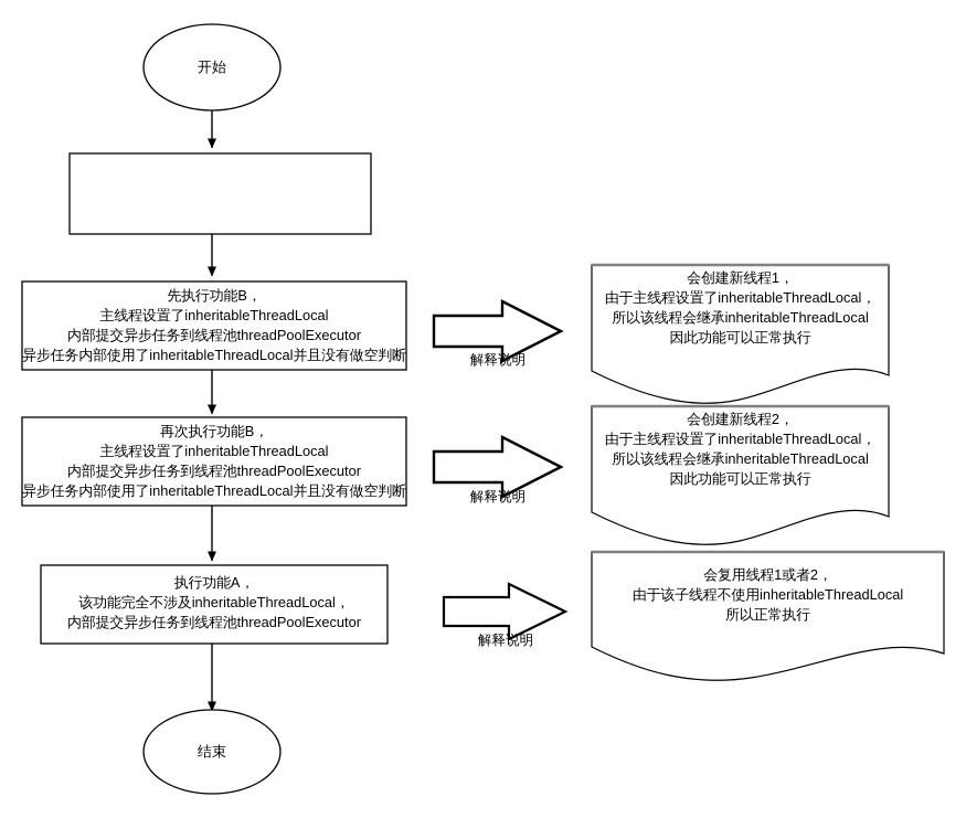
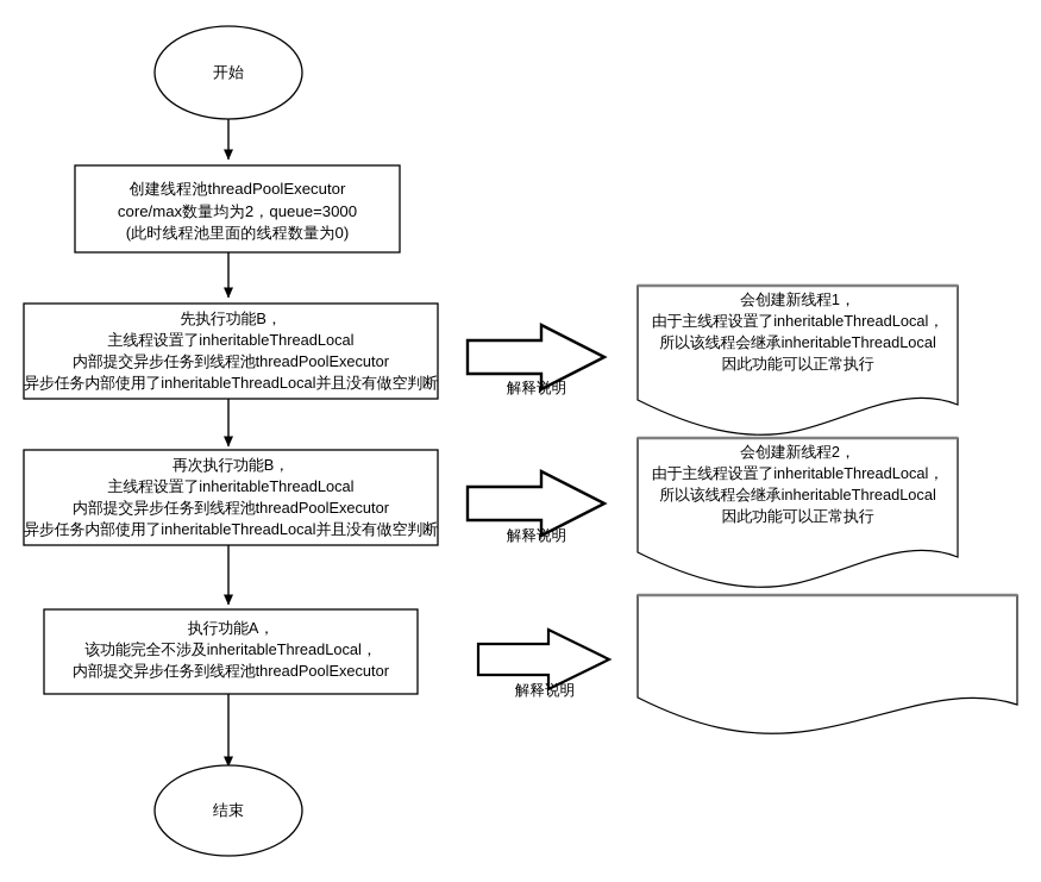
  开始
+ 创建线程池threadPoolExecutor
+ core/max数量均为2，queue=3000
+ (此时线程池里面的线程数量为0)
  先执行功能B，
  主线程设置了inheritableThreadLocal
  内部提交异步任务到线程池threadPoolExecutor
  异步任务内部使用了inheritableThreadLocal并且没有做空判断
  再次执行功能B，
  主线程设置了inheritableThreadLocal
  内部提交异步任务到线程池threadPoolExecutor
  异步任务内部使用了inheritableThreadLocal并且没有做空判断
  执行功能A，
  该功能完全不涉及inheritableThreadLocal，
  内部提交异步任务到线程池threadPoolExecutor
  结束
  解释说明
  解释说明
  解释说明
  会创建新线程1，
  由于主线程设置了inheritableThreadLocal，
  所以该线程会继承inheritableThreadLocal
  因此功能可以正常执行
  会创建新线程2，
  由于主线程设置了inheritableThreadLocal，
  所以该线程会继承inheritableThreadLocal
  因此功能可以正常执行
- 会复用线程1或者2，
- 由于该子线程不使用inheritableThreadLocal
- 所以正常执行
